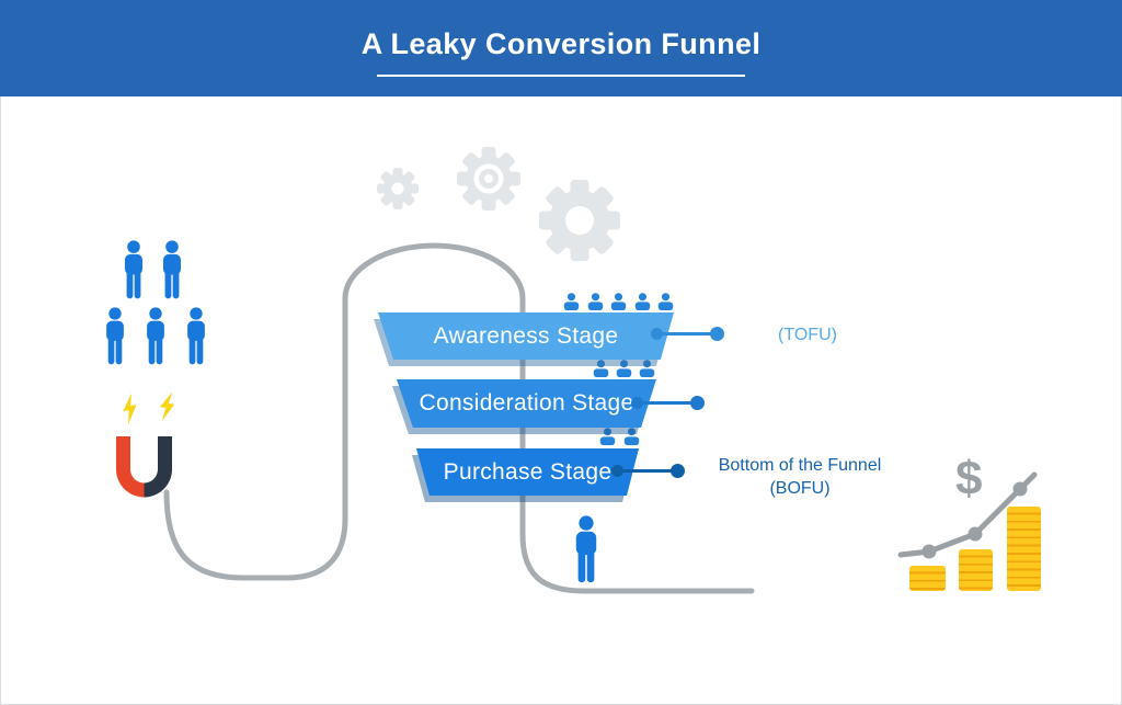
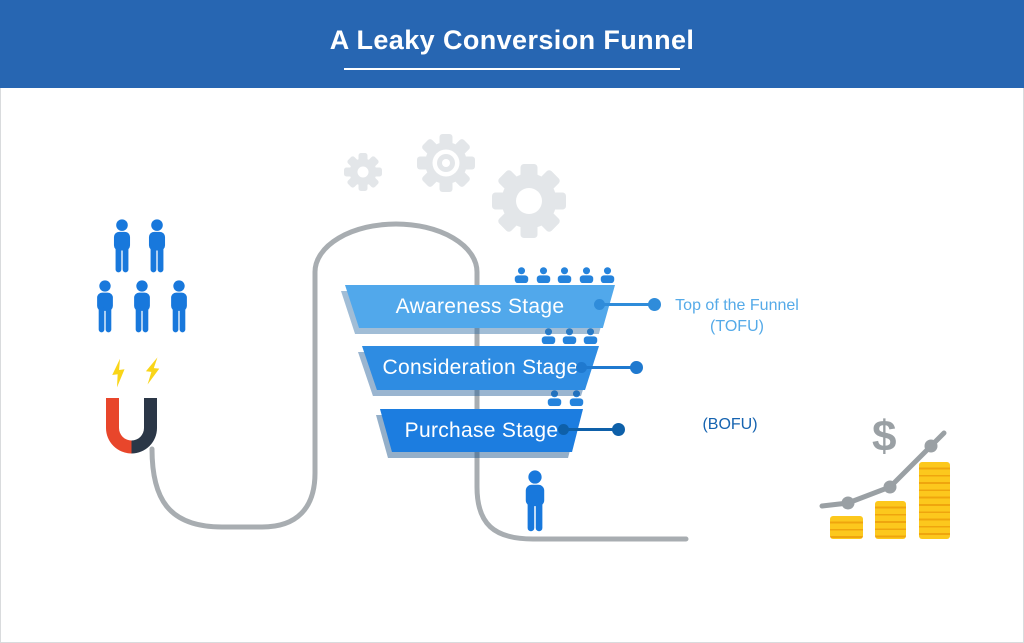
  A Leaky Conversion Funnel
  $
  Awareness Stage
  Consideration Stage
  Purchase Stage
+ Top of the Funnel
  (TOFU)
- Bottom of the Funnel
  (BOFU)
